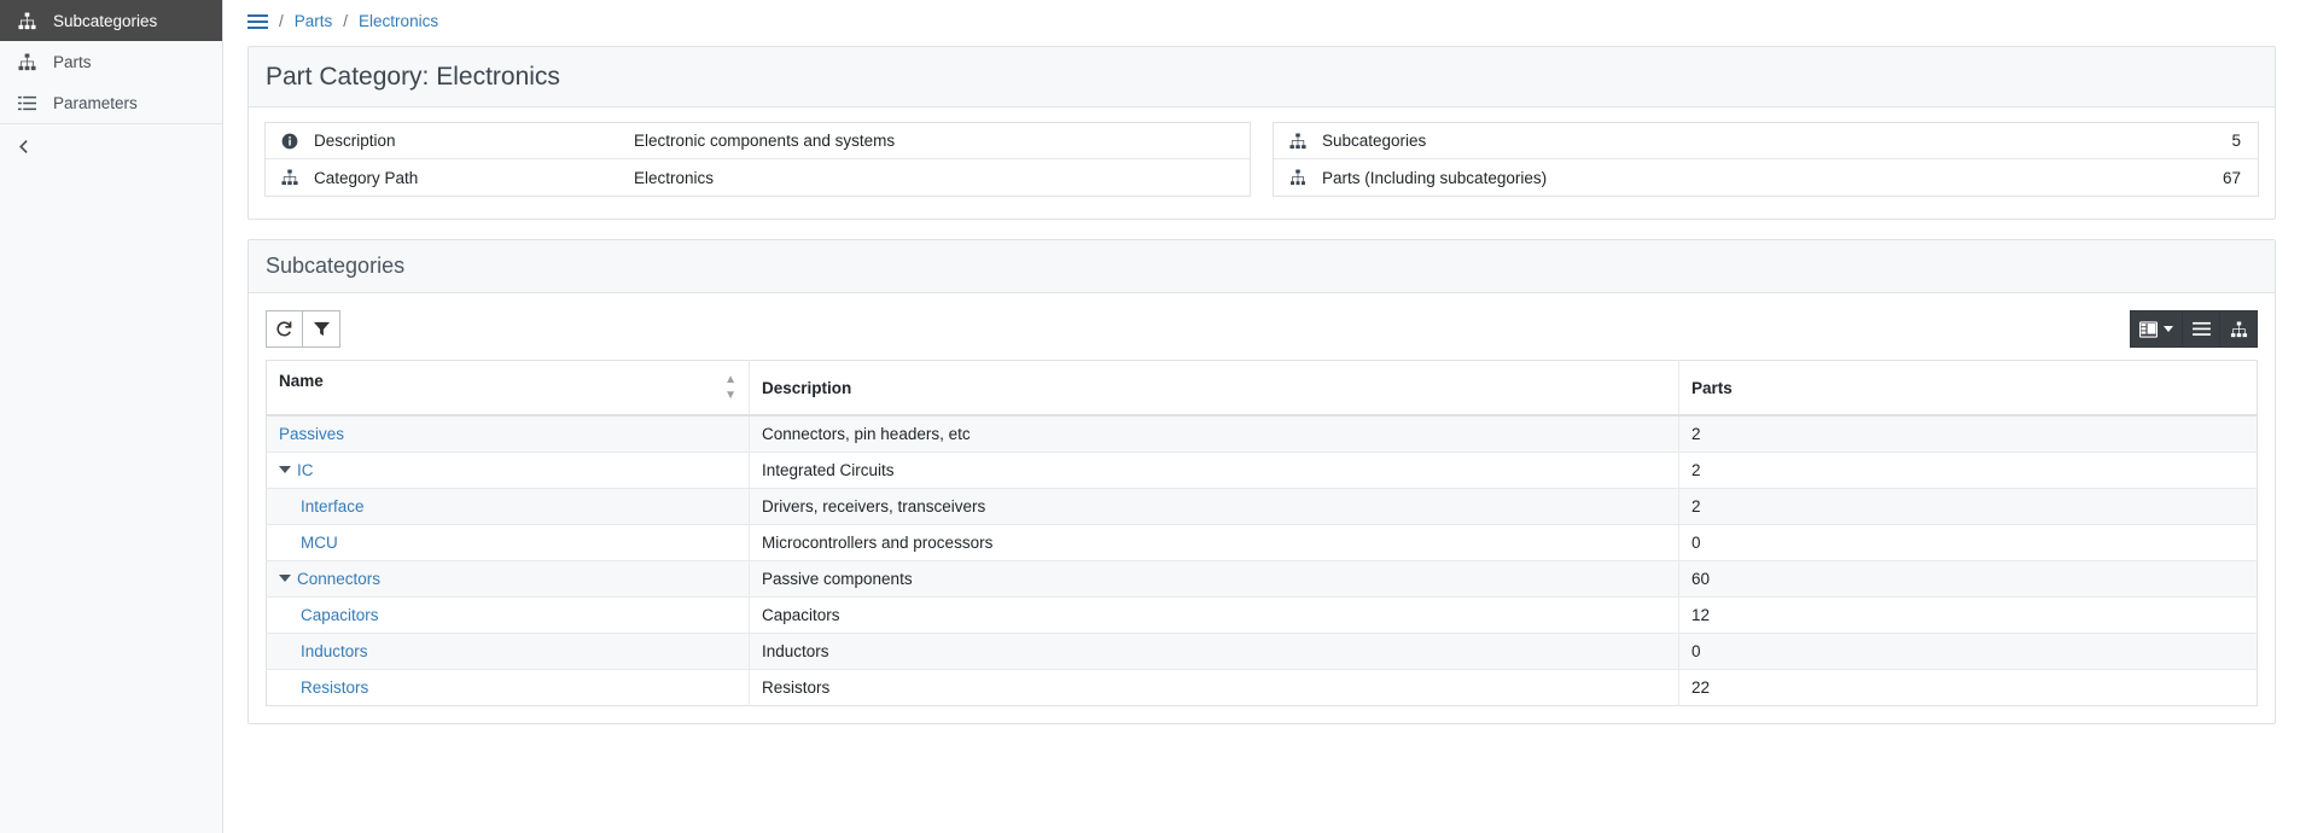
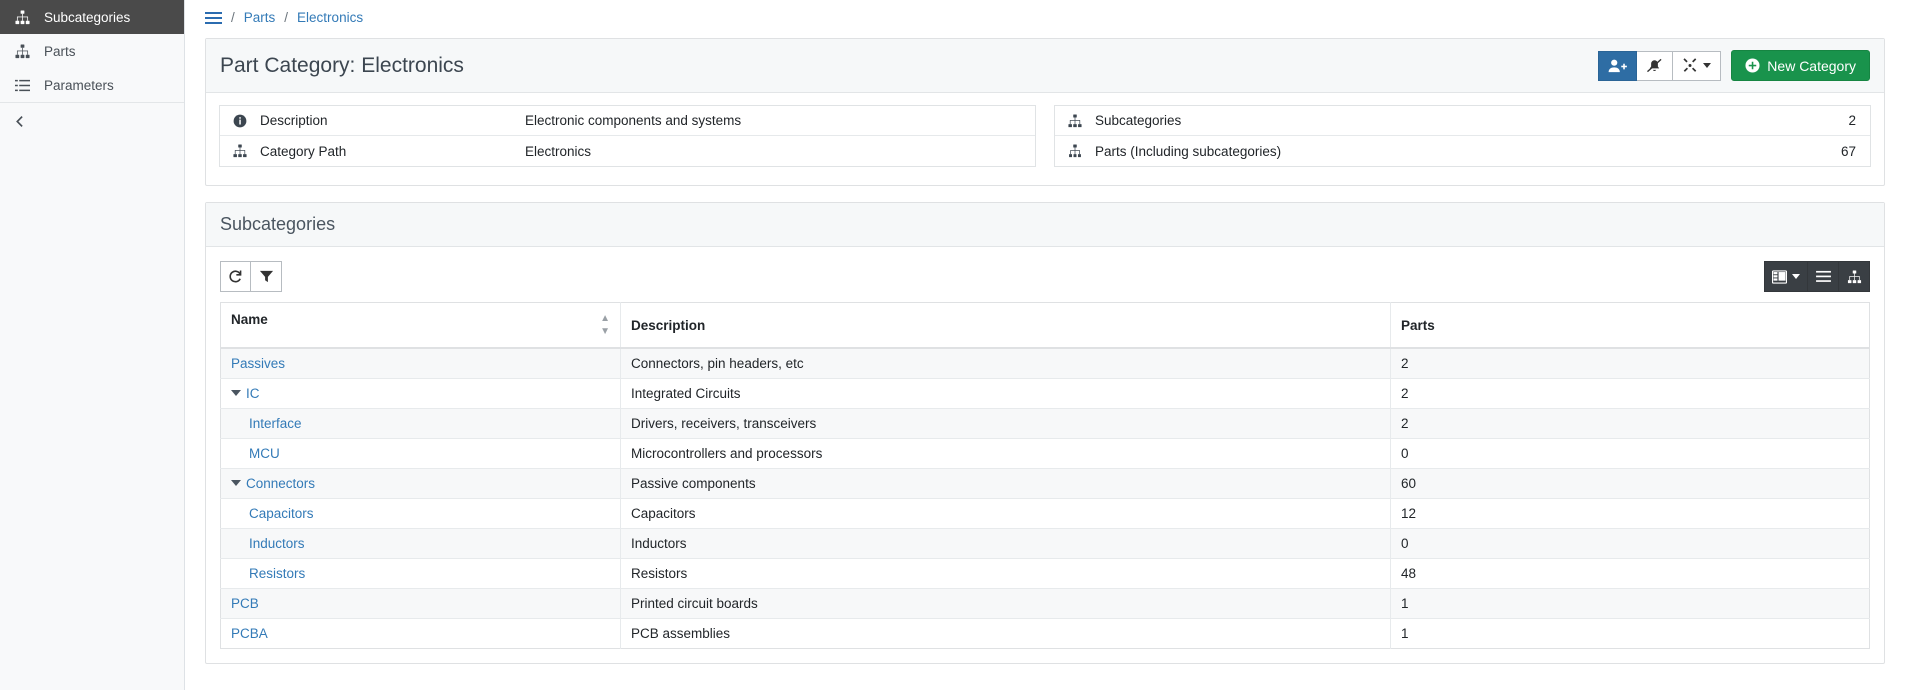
  Subcategories
  Parts
  Parameters
  /
  Parts
  /
  Electronics
  Part Category: Electronics
+ New Category
  Description
  Electronic components and systems
  Category Path
  Electronics
  Subcategories
- 5
+ 2
  Parts (Including subcategories)
  67
  Subcategories
  Name ▲▼	Description	Parts
  Passives	Connectors, pin headers, etc	2
  IC	Integrated Circuits	2
  Interface	Drivers, receivers, transceivers	2
  MCU	Microcontrollers and processors	0
  Connectors	Passive components	60
  Capacitors	Capacitors	12
  Inductors	Inductors	0
- Resistors	Resistors	22
+ Resistors	Resistors	48
+ PCB	Printed circuit boards	1
+ PCBA	PCB assemblies	1
